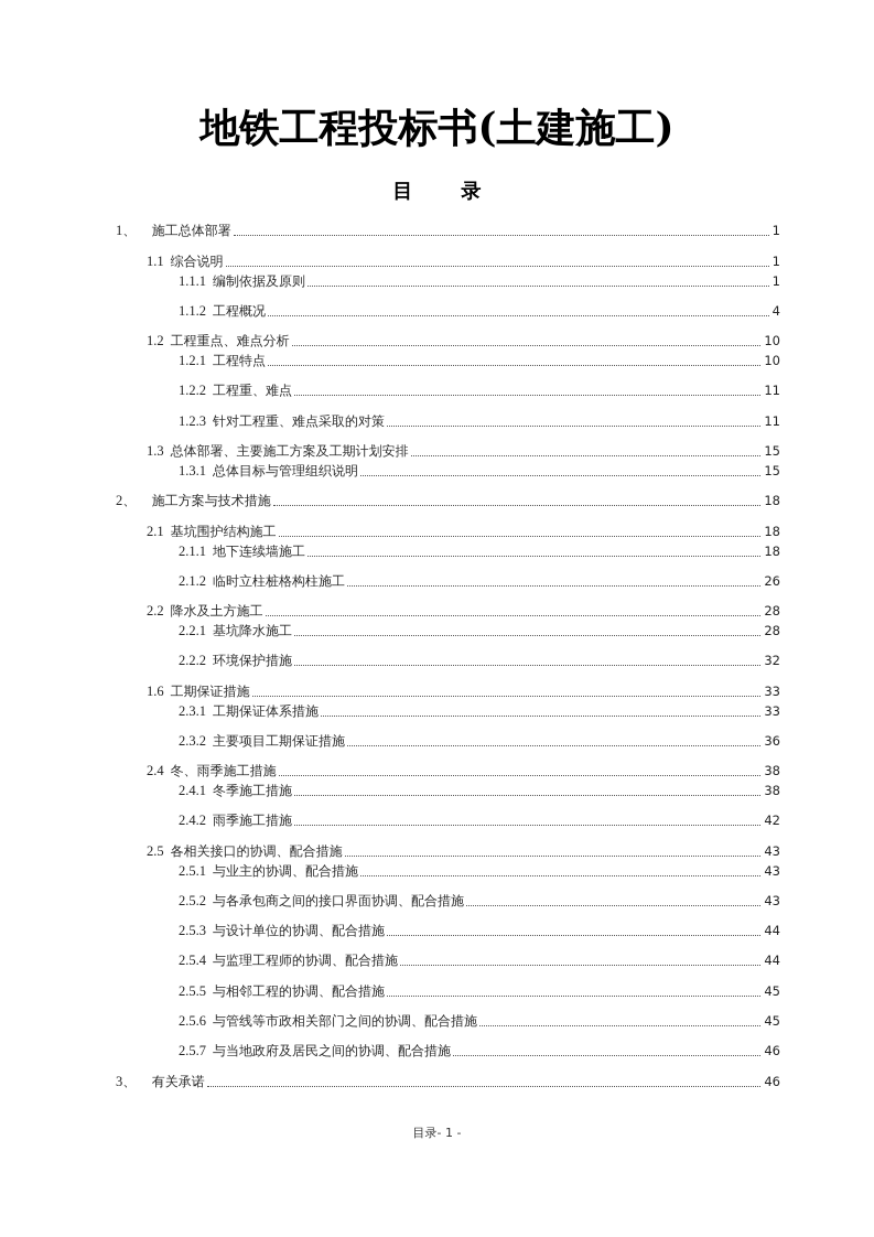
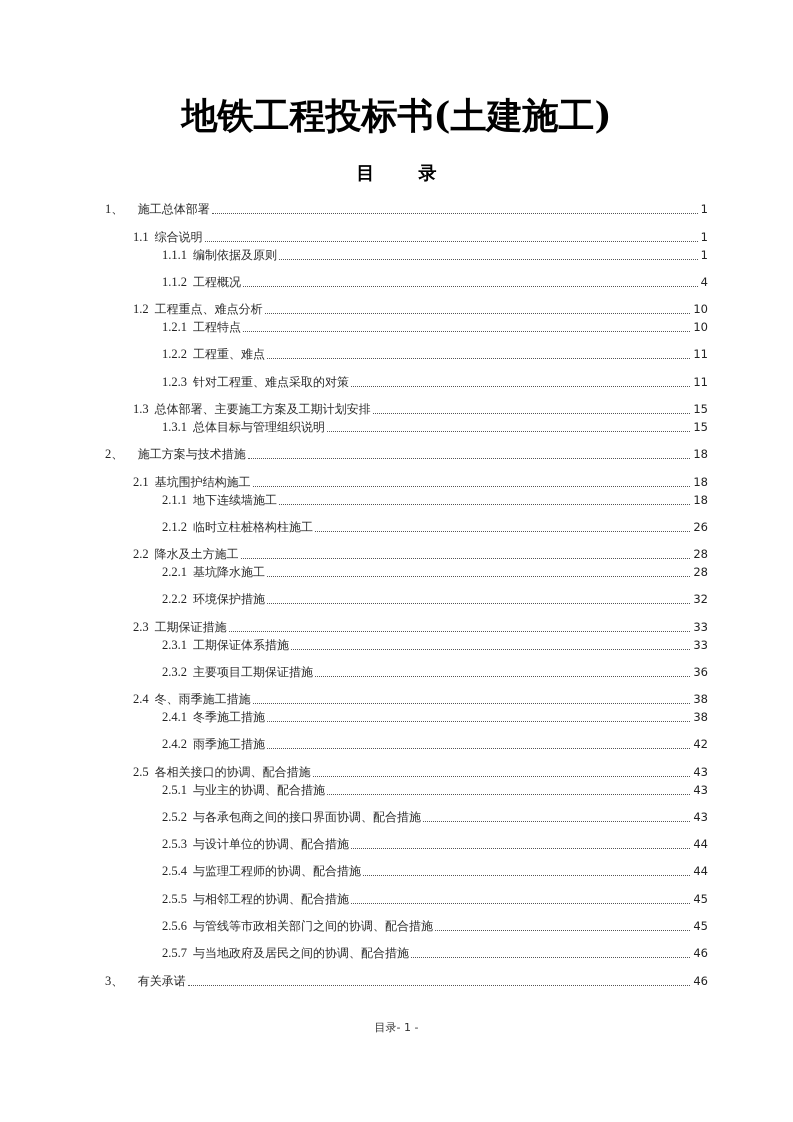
  地铁工程投标书(土建施工)
  目 录
  1、
  施工总体部署
  1
  1.1
  综合说明
  1
  1.1.1
  编制依据及原则
  1
  1.1.2
  工程概况
  4
  1.2
  工程重点、难点分析
  10
  1.2.1
  工程特点
  10
  1.2.2
  工程重、难点
  11
  1.2.3
  针对工程重、难点采取的对策
  11
  1.3
  总体部署、主要施工方案及工期计划安排
  15
  1.3.1
  总体目标与管理组织说明
  15
  2、
  施工方案与技术措施
  18
  2.1
  基坑围护结构施工
  18
  2.1.1
  地下连续墙施工
  18
  2.1.2
  临时立柱桩格构柱施工
  26
  2.2
  降水及土方施工
  28
  2.2.1
  基坑降水施工
  28
  2.2.2
  环境保护措施
  32
- 1.6
+ 2.3
  工期保证措施
  33
  2.3.1
  工期保证体系措施
  33
  2.3.2
  主要项目工期保证措施
  36
  2.4
  冬、雨季施工措施
  38
  2.4.1
  冬季施工措施
  38
  2.4.2
  雨季施工措施
  42
  2.5
  各相关接口的协调、配合措施
  43
  2.5.1
  与业主的协调、配合措施
  43
  2.5.2
  与各承包商之间的接口界面协调、配合措施
  43
  2.5.3
  与设计单位的协调、配合措施
  44
  2.5.4
  与监理工程师的协调、配合措施
  44
  2.5.5
  与相邻工程的协调、配合措施
  45
  2.5.6
  与管线等市政相关部门之间的协调、配合措施
  45
  2.5.7
  与当地政府及居民之间的协调、配合措施
  46
  3、
  有关承诺
  46
  目录- 1 -
